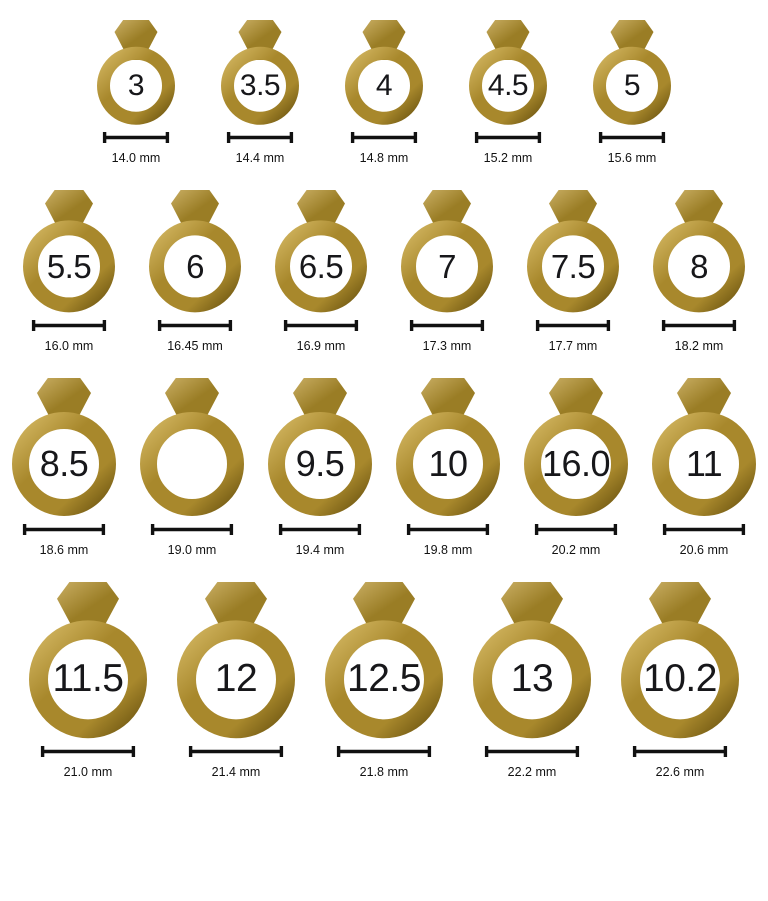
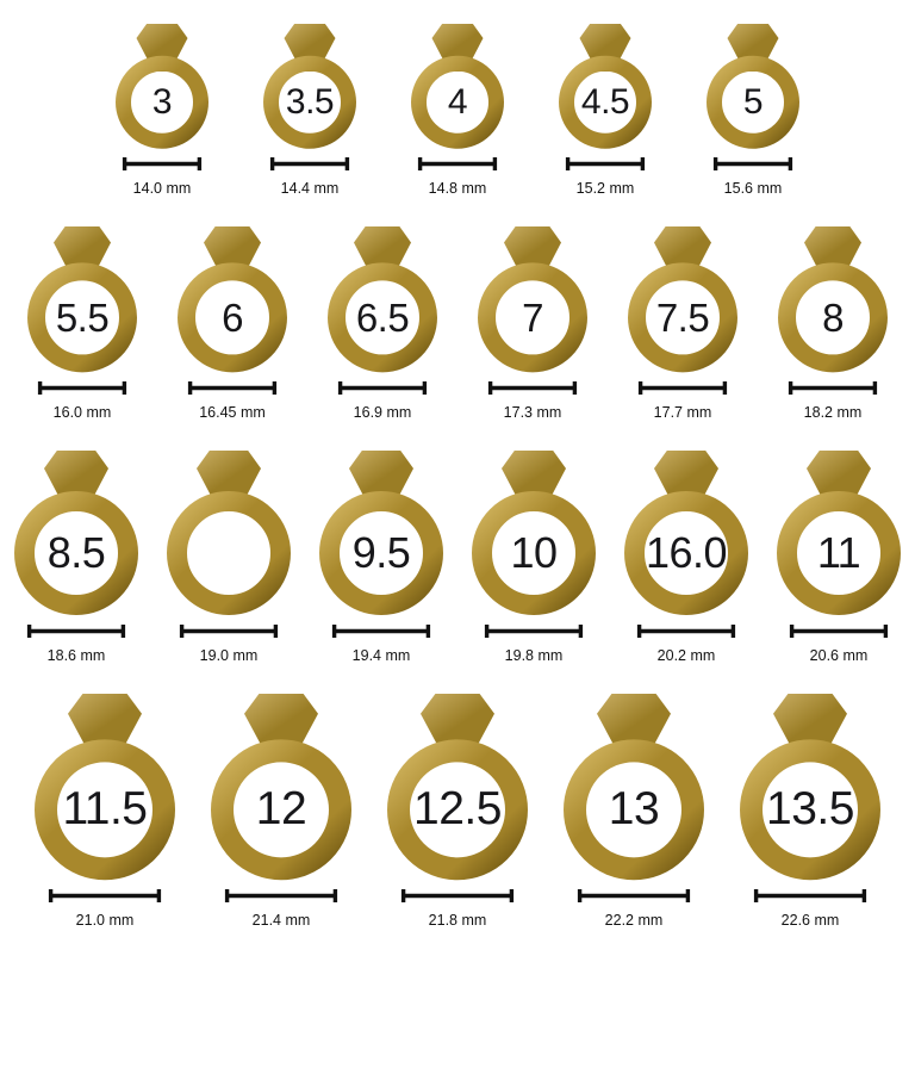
  3
  14.0 mm
  3.5
  14.4 mm
  4
  14.8 mm
  4.5
  15.2 mm
  5
  15.6 mm
  5.5
  16.0 mm
  6
  16.45 mm
  6.5
  16.9 mm
  7
  17.3 mm
  7.5
  17.7 mm
  8
  18.2 mm
  8.5
  18.6 mm
  19.0 mm
  9.5
  19.4 mm
  10
  19.8 mm
  16.0
  20.2 mm
  11
  20.6 mm
  11.5
  21.0 mm
  12
  21.4 mm
  12.5
  21.8 mm
  13
  22.2 mm
- 10.2
+ 13.5
  22.6 mm
